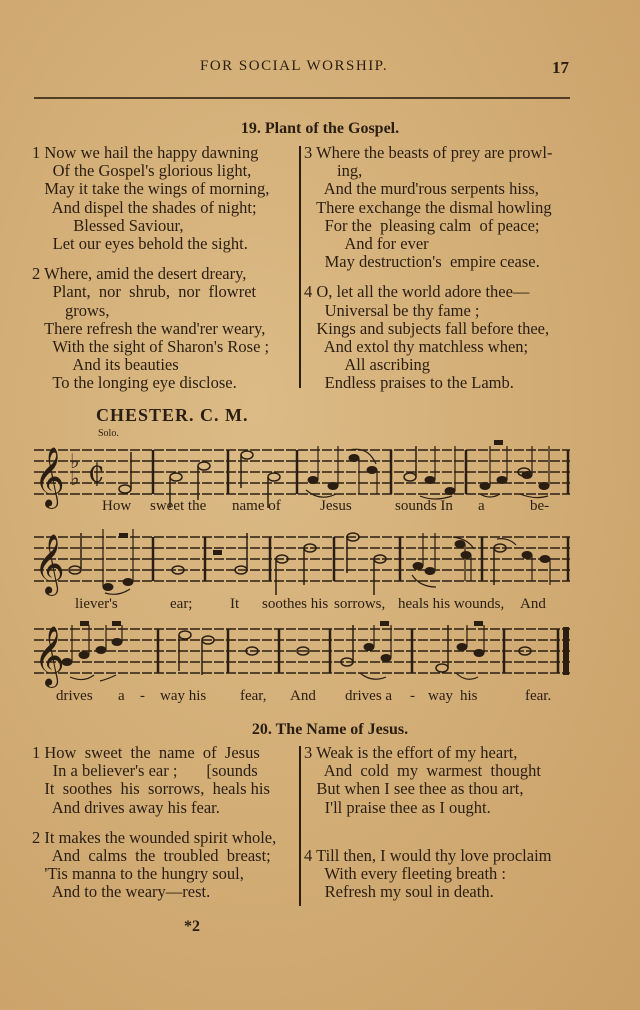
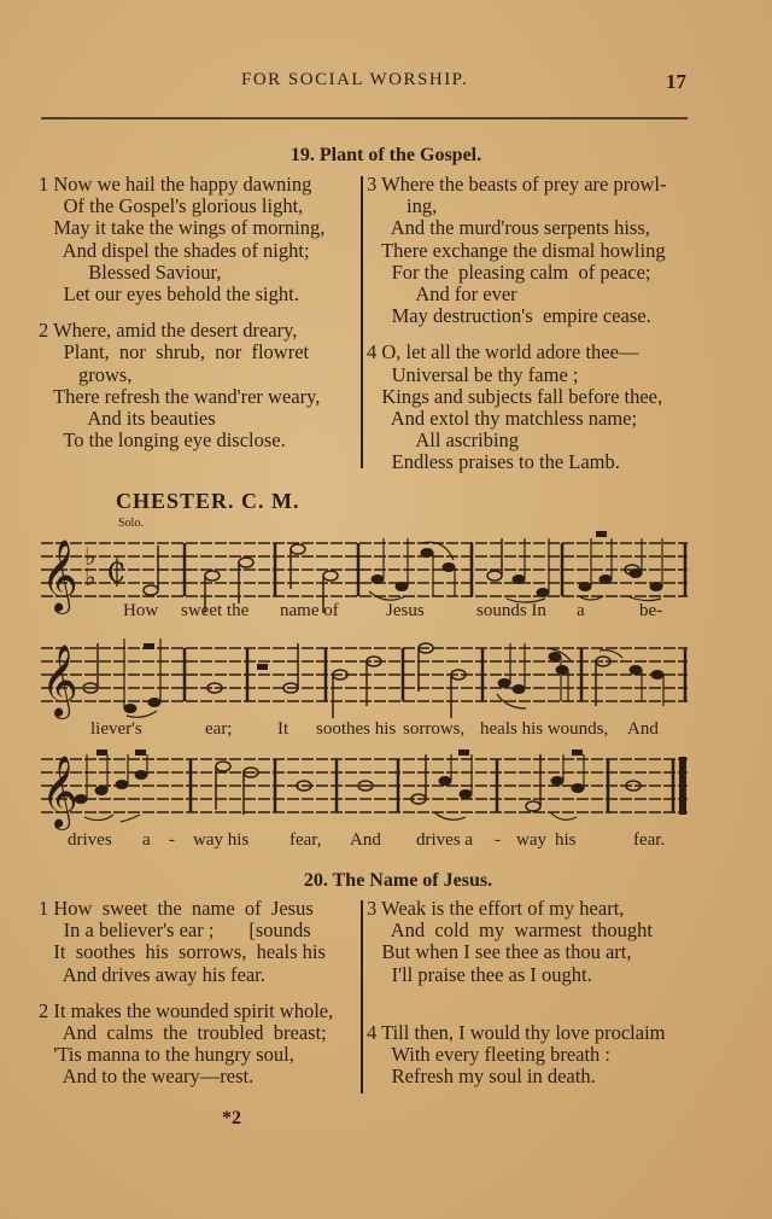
  FOR SOCIAL WORSHIP.
  17
  19. Plant of the Gospel.
  1 Now we hail the happy dawning
  Of the Gospel's glorious light,
  May it take the wings of morning,
  And dispel the shades of night;
  Blessed Saviour,
  Let our eyes behold the sight.
  2 Where, amid the desert dreary,
  Plant, nor shrub, nor flowret
  grows,
  There refresh the wand'rer weary,
- With the sight of Sharon's Rose ;
  And its beauties
  To the longing eye disclose.
  3 Where the beasts of prey are prowl-
  ing,
  And the murd'rous serpents hiss,
  There exchange the dismal howling
  For the pleasing calm of peace;
  And for ever
  May destruction's empire cease.
  4 O, let all the world adore thee—
  Universal be thy fame ;
  Kings and subjects fall before thee,
- And extol thy matchless when;
+ And extol thy matchless name;
  All ascribing
  Endless praises to the Lamb.
  CHESTER. C. M.
  Solo.
  𝄞
  ♭
  ♭
  ₵
  How
  sweet the
  name of
  Jesus
  sounds In
  a
  be-
  𝄞
  liever's
  ear;
  It
  soothes his
  sorrows,
  heals his wounds,
  And
  𝄞
  drives
  a
  -
  way his
  fear,
  And
  drives a
  -
  way
  his
  fear.
  20. The Name of Jesus.
  1 How sweet the name of Jesus
  In a believer's ear ; [sounds
  It soothes his sorrows, heals his
  And drives away his fear.
  2 It makes the wounded spirit whole,
  And calms the troubled breast;
  'Tis manna to the hungry soul,
  And to the weary—rest.
  3 Weak is the effort of my heart,
  And cold my warmest thought
  But when I see thee as thou art,
  I'll praise thee as I ought.
  4 Till then, I would thy love proclaim
  With every fleeting breath :
  Refresh my soul in death.
  *2
